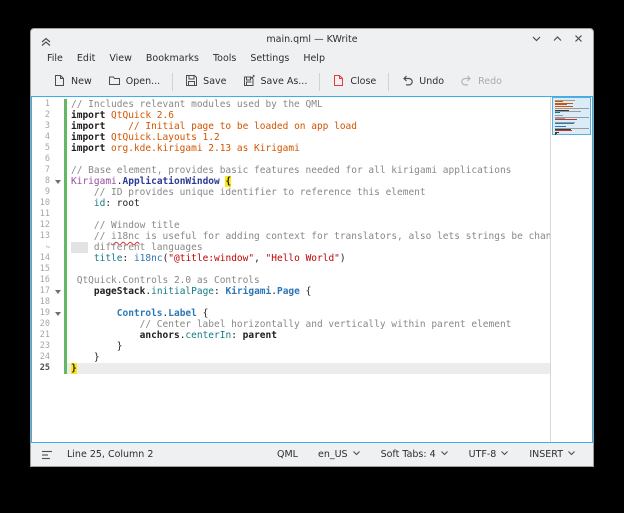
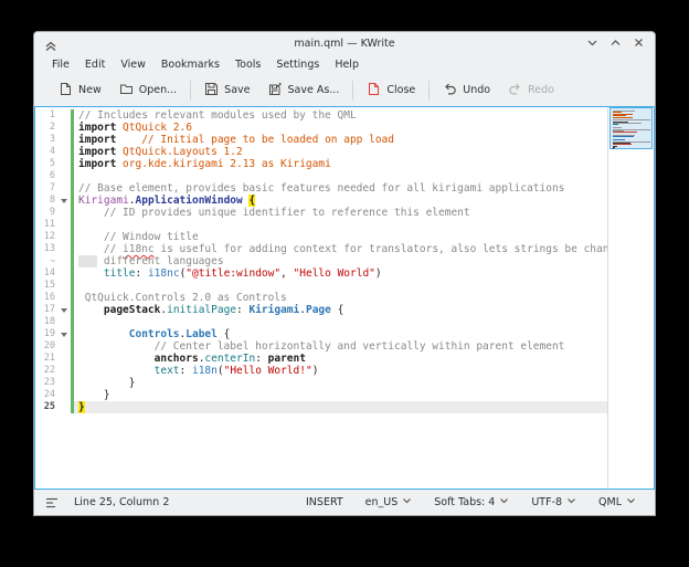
  main.qml — KWrite
  File
  Edit
  View
  Bookmarks
  Tools
  Settings
  Help
  New
  Open...
  Save
  Save As...
  Close
  Undo
  Redo
  1
  // Includes relevant modules used by the QML
  2
  import QtQuick 2.6
  3
  import // Initial page to be loaded on app load
  4
  import QtQuick.Layouts 1.2
  5
  import org.kde.kirigami 2.13 as Kirigami
  6
  7
  // Base element, provides basic features needed for all kirigami applications
  8
  Kirigami.ApplicationWindow {
  9
  // ID provides unique identifier to reference this element
- 10
- id: root
  11
  12
  // Window title
  13
  // i18nc is useful for adding context for translators, also lets strings be chan
  ↪
  different languages
  14
  title: i18nc("@title:window", "Hello World")
  15
  16
  QtQuick.Controls 2.0 as Controls
  17
  pageStack.initialPage: Kirigami.Page {
  18
  19
  Controls.Label {
  20
  // Center label horizontally and vertically within parent element
  21
  anchors.centerIn: parent
+ 22
+ text: i18n("Hello World!")
  23
  }
  24
  }
  25
  }
  Line 25, Column 2
- QML
+ INSERT
  en_US
  Soft Tabs: 4
  UTF-8
- INSERT
+ QML
